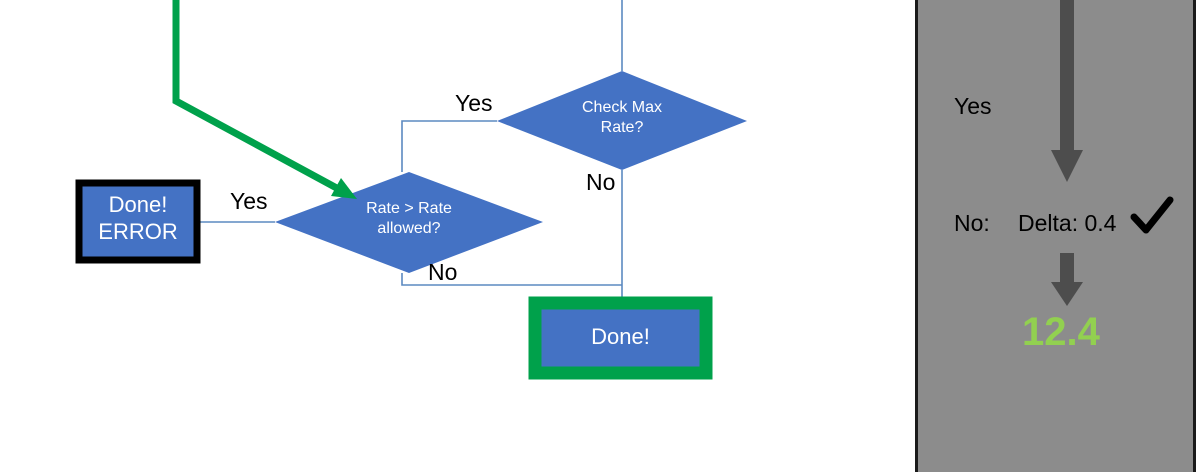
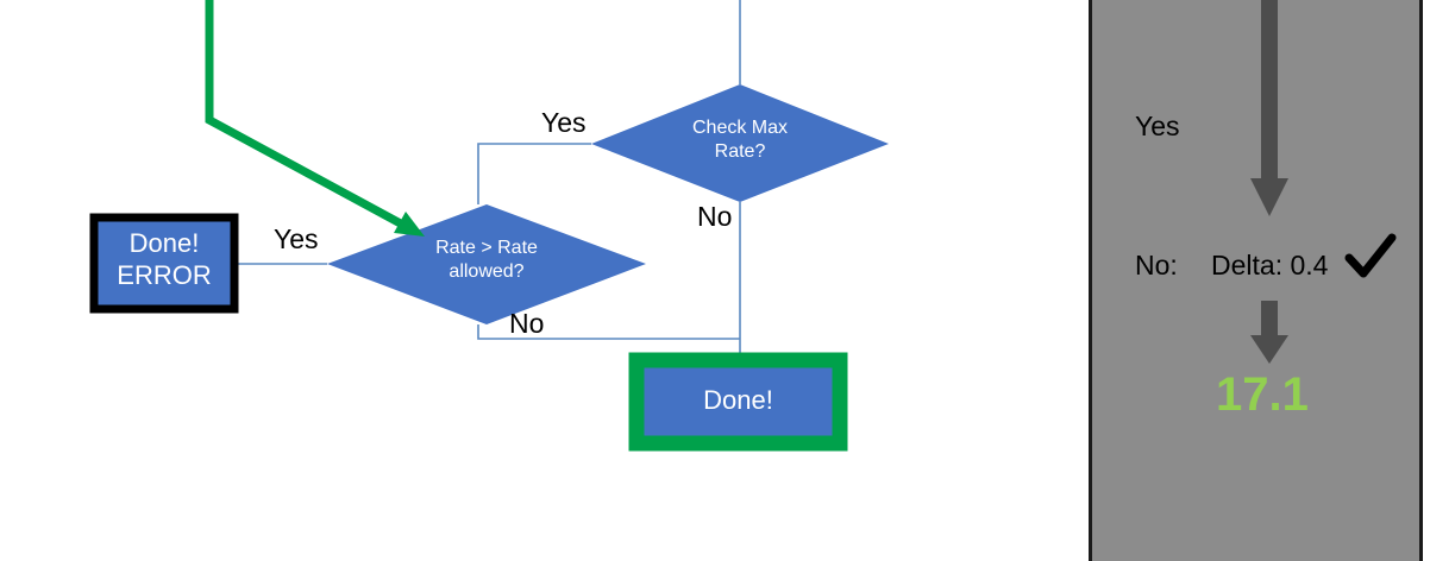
  Done!
  ERROR
  Rate > Rate
  allowed?
  Check Max
  Rate?
  Done!
  Yes
  No
  Yes
  No
  Yes
  No:
  Delta: 0.4
- 12.4
+ 17.1
